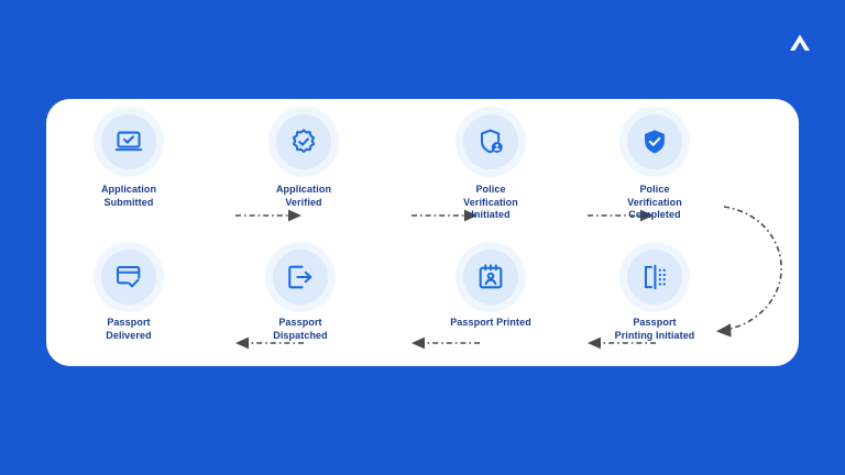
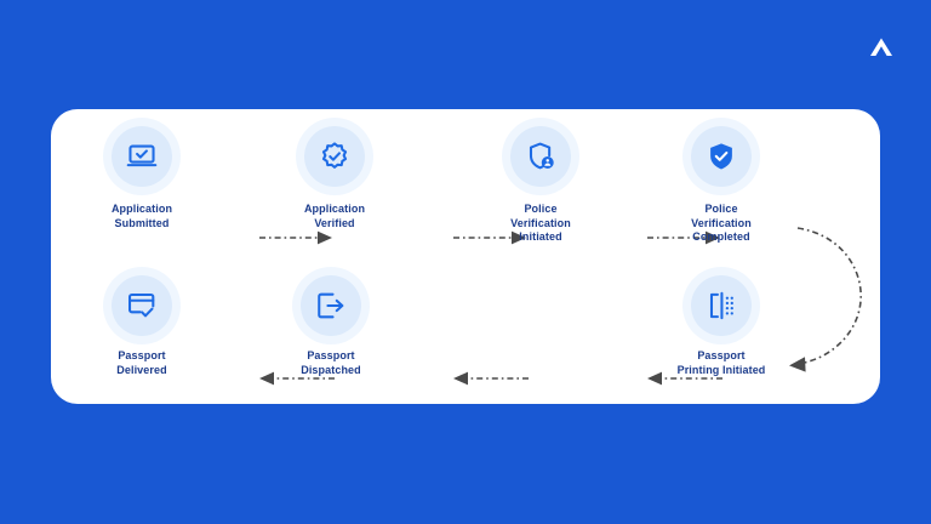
  Application
  Submitted
  Application
  Verified
  Police
  Verification
  Initiated
  Police
  Verification
  Completed
  Passport
  Delivered
  Passport
  Dispatched
- Passport Printed
  Passport
  Printing Initiated
